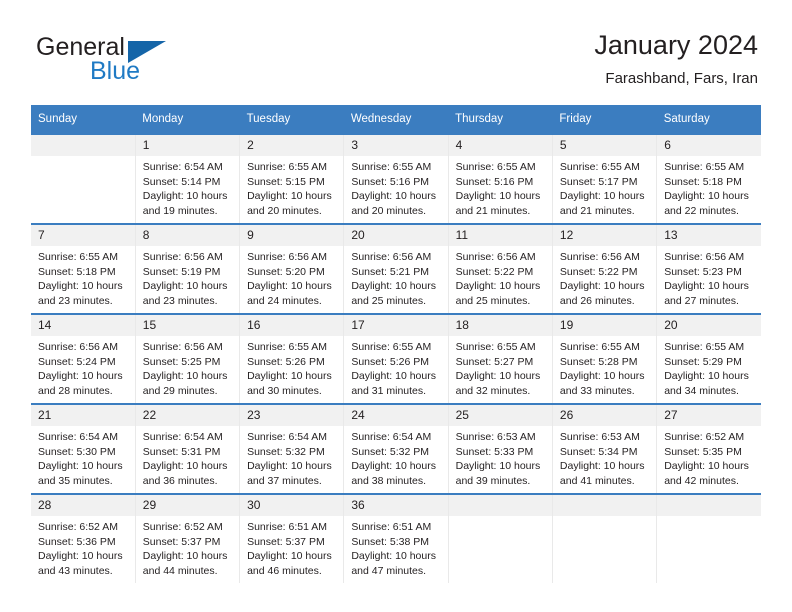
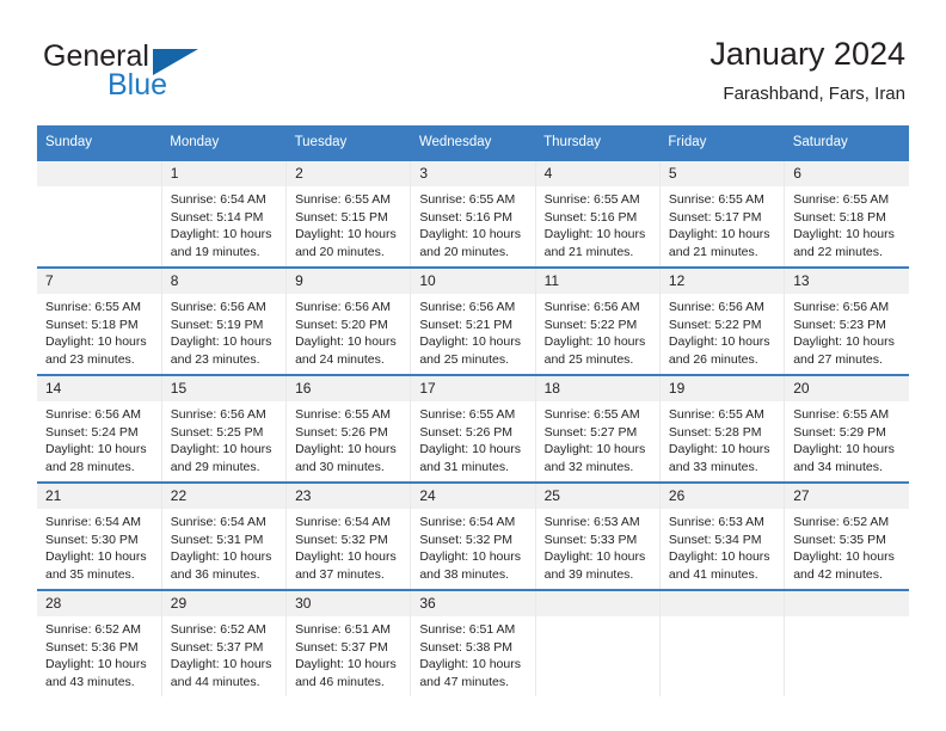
  General
  Blue
  January 2024
  Farashband, Fars, Iran
  Sunday	Monday	Tuesday	Wednesday	Thursday	Friday	Saturday
  	1Sunrise: 6:54 AMSunset: 5:14 PMDaylight: 10 hoursand 19 minutes.	2Sunrise: 6:55 AMSunset: 5:15 PMDaylight: 10 hoursand 20 minutes.	3Sunrise: 6:55 AMSunset: 5:16 PMDaylight: 10 hoursand 20 minutes.	4Sunrise: 6:55 AMSunset: 5:16 PMDaylight: 10 hoursand 21 minutes.	5Sunrise: 6:55 AMSunset: 5:17 PMDaylight: 10 hoursand 21 minutes.	6Sunrise: 6:55 AMSunset: 5:18 PMDaylight: 10 hoursand 22 minutes.
- 7Sunrise: 6:55 AMSunset: 5:18 PMDaylight: 10 hoursand 23 minutes.	8Sunrise: 6:56 AMSunset: 5:19 PMDaylight: 10 hoursand 23 minutes.	9Sunrise: 6:56 AMSunset: 5:20 PMDaylight: 10 hoursand 24 minutes.	20Sunrise: 6:56 AMSunset: 5:21 PMDaylight: 10 hoursand 25 minutes.	11Sunrise: 6:56 AMSunset: 5:22 PMDaylight: 10 hoursand 25 minutes.	12Sunrise: 6:56 AMSunset: 5:22 PMDaylight: 10 hoursand 26 minutes.	13Sunrise: 6:56 AMSunset: 5:23 PMDaylight: 10 hoursand 27 minutes.
+ 7Sunrise: 6:55 AMSunset: 5:18 PMDaylight: 10 hoursand 23 minutes.	8Sunrise: 6:56 AMSunset: 5:19 PMDaylight: 10 hoursand 23 minutes.	9Sunrise: 6:56 AMSunset: 5:20 PMDaylight: 10 hoursand 24 minutes.	10Sunrise: 6:56 AMSunset: 5:21 PMDaylight: 10 hoursand 25 minutes.	11Sunrise: 6:56 AMSunset: 5:22 PMDaylight: 10 hoursand 25 minutes.	12Sunrise: 6:56 AMSunset: 5:22 PMDaylight: 10 hoursand 26 minutes.	13Sunrise: 6:56 AMSunset: 5:23 PMDaylight: 10 hoursand 27 minutes.
  14Sunrise: 6:56 AMSunset: 5:24 PMDaylight: 10 hoursand 28 minutes.	15Sunrise: 6:56 AMSunset: 5:25 PMDaylight: 10 hoursand 29 minutes.	16Sunrise: 6:55 AMSunset: 5:26 PMDaylight: 10 hoursand 30 minutes.	17Sunrise: 6:55 AMSunset: 5:26 PMDaylight: 10 hoursand 31 minutes.	18Sunrise: 6:55 AMSunset: 5:27 PMDaylight: 10 hoursand 32 minutes.	19Sunrise: 6:55 AMSunset: 5:28 PMDaylight: 10 hoursand 33 minutes.	20Sunrise: 6:55 AMSunset: 5:29 PMDaylight: 10 hoursand 34 minutes.
  21Sunrise: 6:54 AMSunset: 5:30 PMDaylight: 10 hoursand 35 minutes.	22Sunrise: 6:54 AMSunset: 5:31 PMDaylight: 10 hoursand 36 minutes.	23Sunrise: 6:54 AMSunset: 5:32 PMDaylight: 10 hoursand 37 minutes.	24Sunrise: 6:54 AMSunset: 5:32 PMDaylight: 10 hoursand 38 minutes.	25Sunrise: 6:53 AMSunset: 5:33 PMDaylight: 10 hoursand 39 minutes.	26Sunrise: 6:53 AMSunset: 5:34 PMDaylight: 10 hoursand 41 minutes.	27Sunrise: 6:52 AMSunset: 5:35 PMDaylight: 10 hoursand 42 minutes.
  28Sunrise: 6:52 AMSunset: 5:36 PMDaylight: 10 hoursand 43 minutes.	29Sunrise: 6:52 AMSunset: 5:37 PMDaylight: 10 hoursand 44 minutes.	30Sunrise: 6:51 AMSunset: 5:37 PMDaylight: 10 hoursand 46 minutes.	36Sunrise: 6:51 AMSunset: 5:38 PMDaylight: 10 hoursand 47 minutes.
